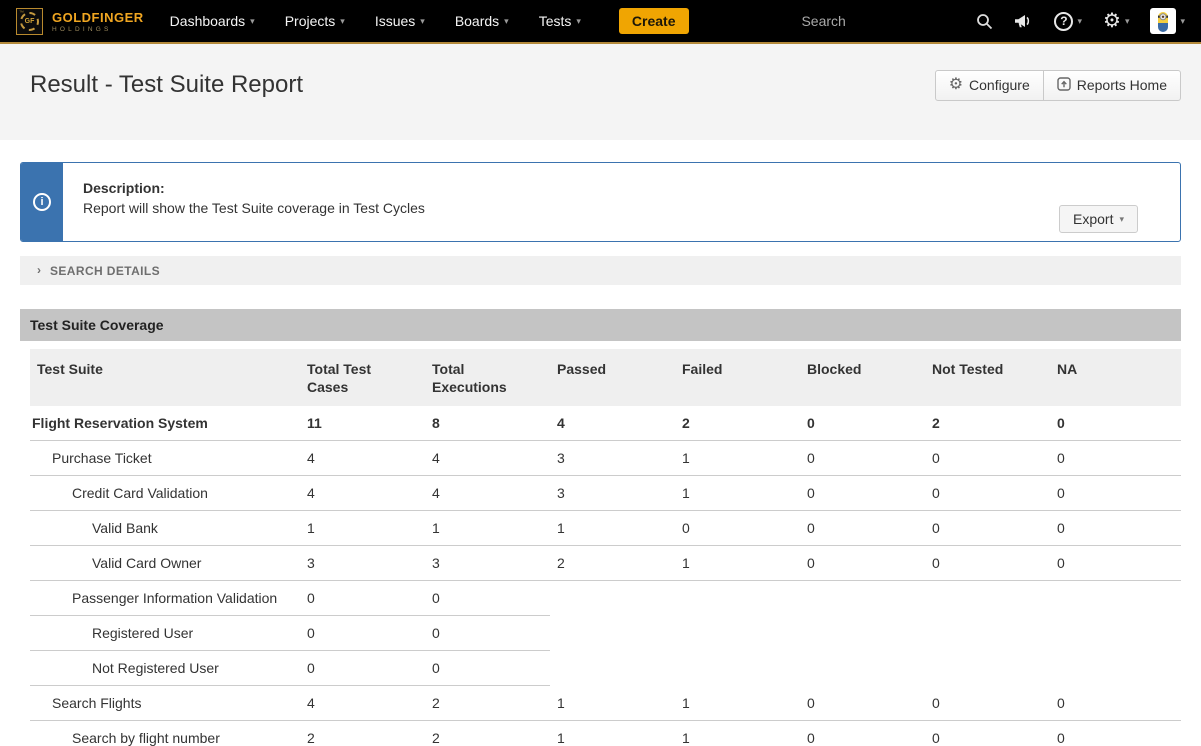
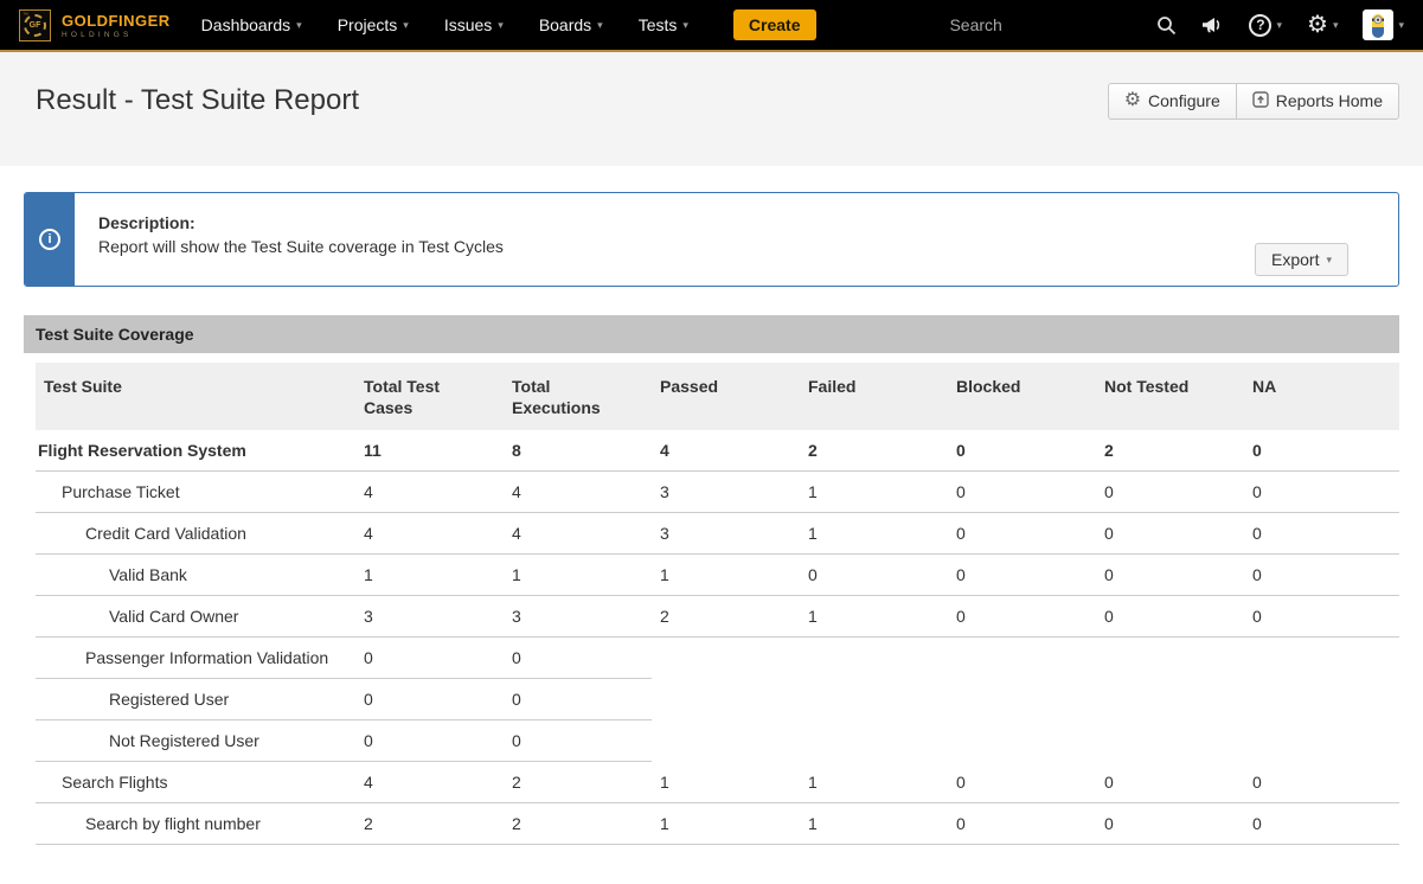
  GOLDFINGER
  Dashboards
  ▾
  Projects
  ▾
  Issues
  ▾
  Boards
  ▾
  Tests
  ▾
  Create
  Search
  ?
  ▾
  ⚙
  ▾
  ▾
  Result - Test Suite Report
  ⚙
  Configure
  Reports Home
  i
  Description:
  Report will show the Test Suite coverage in Test Cycles
  Export
  ▾
- ›
- SEARCH DETAILS
  Test Suite Coverage
  Test Suite	Total Test Cases	Total Executions	Passed	Failed	Blocked	Not Tested	NA
  Flight Reservation System	11	8	4	2	0	2	0
  Purchase Ticket	4	4	3	1	0	0	0
  Credit Card Validation	4	4	3	1	0	0	0
  Valid Bank	1	1	1	0	0	0	0
  Valid Card Owner	3	3	2	1	0	0	0
  Passenger Information Validation	0	0
  Registered User	0	0
  Not Registered User	0	0
  Search Flights	4	2	1	1	0	0	0
  Search by flight number	2	2	1	1	0	0	0
